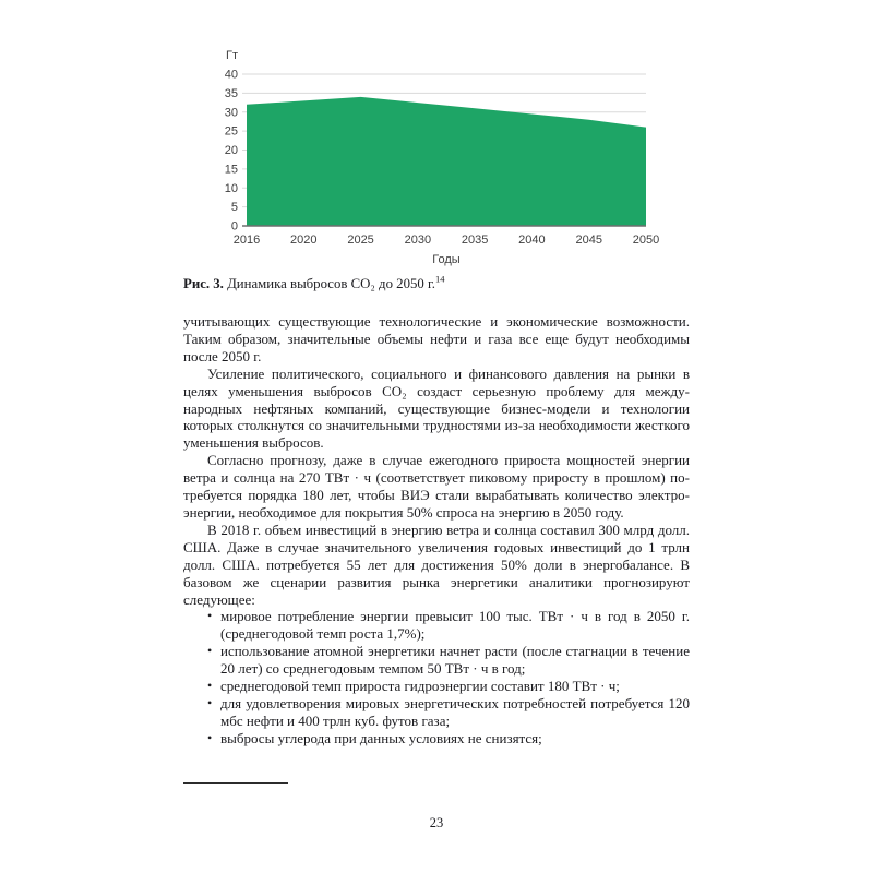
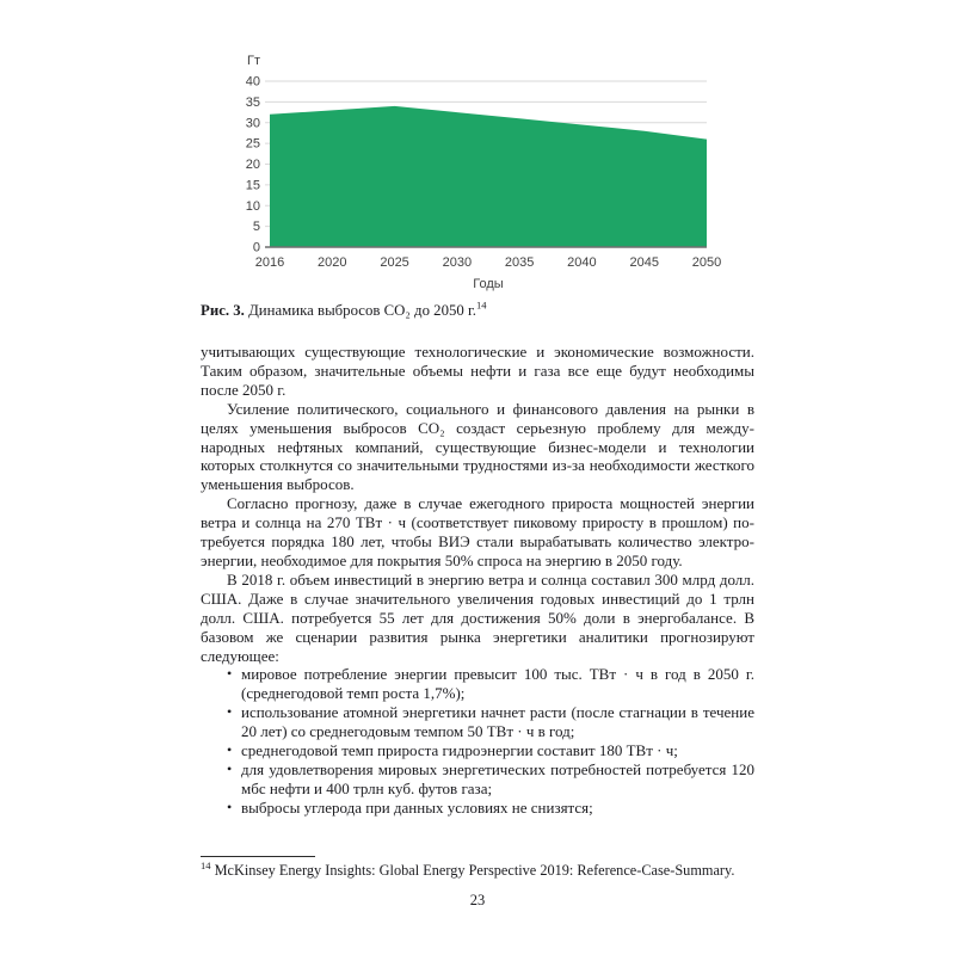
  0
  5
  10
  15
  20
  25
  30
  35
  40
  Гт
  2016
  2020
  2025
  2030
  2035
  2040
  2045
  2050
  Годы
  Рис. 3. Динамика выбросов CO₂ до 2050 г.14
  учитывающих существующие технологические и экономические возможности. Таким образом, значительные объемы нефти и газа все еще будут необходимы после 2050 г.
  Усиление политического, социального и финансового давления на рынки в целях уменьшения выбросов CO₂ создаст серьезную проблему для между­народных нефтяных компаний, существующие бизнес-модели и технологии которых столкнутся со значительными трудностями из-за необходимости жесткого уменьшения выбросов.
  Согласно прогнозу, даже в случае ежегодного прироста мощностей энергии ветра и солнца на 270 ТВт · ч (соответствует пиковому приросту в прошлом) по­требуется порядка 180 лет, чтобы ВИЭ стали вырабатывать количество электро­энергии, необходимое для покрытия 50% спроса на энергию в 2050 году.
  В 2018 г. объем инвестиций в энергию ветра и солнца составил 300 млрд долл. США. Даже в случае значительного увеличения годовых инвестиций до 1 трлн долл. США. потребуется 55 лет для достижения 50% доли в энергобалан­се. В базовом же сценарии развития рынка энергетики аналитики прогнозируют следующее:
  мировое потребление энергии превысит 100 тыс. ТВт · ч в год в 2050 г. (сред­негодовой темп роста 1,7%);
  использование атомной энергетики начнет расти (после стагнации в тече­ние 20 лет) со среднегодовым темпом 50 ТВт · ч в год;
  среднегодовой темп прироста гидроэнергии составит 180 ТВт · ч;
  для удовлетворения мировых энергетических потребностей потребуется 120 мбс нефти и 400 трлн куб. футов газа;
  выбросы углерода при данных условиях не снизятся;
+ 14 McKinsey Energy Insights: Global Energy Perspective 2019: Reference-Case-Summary.
  23
